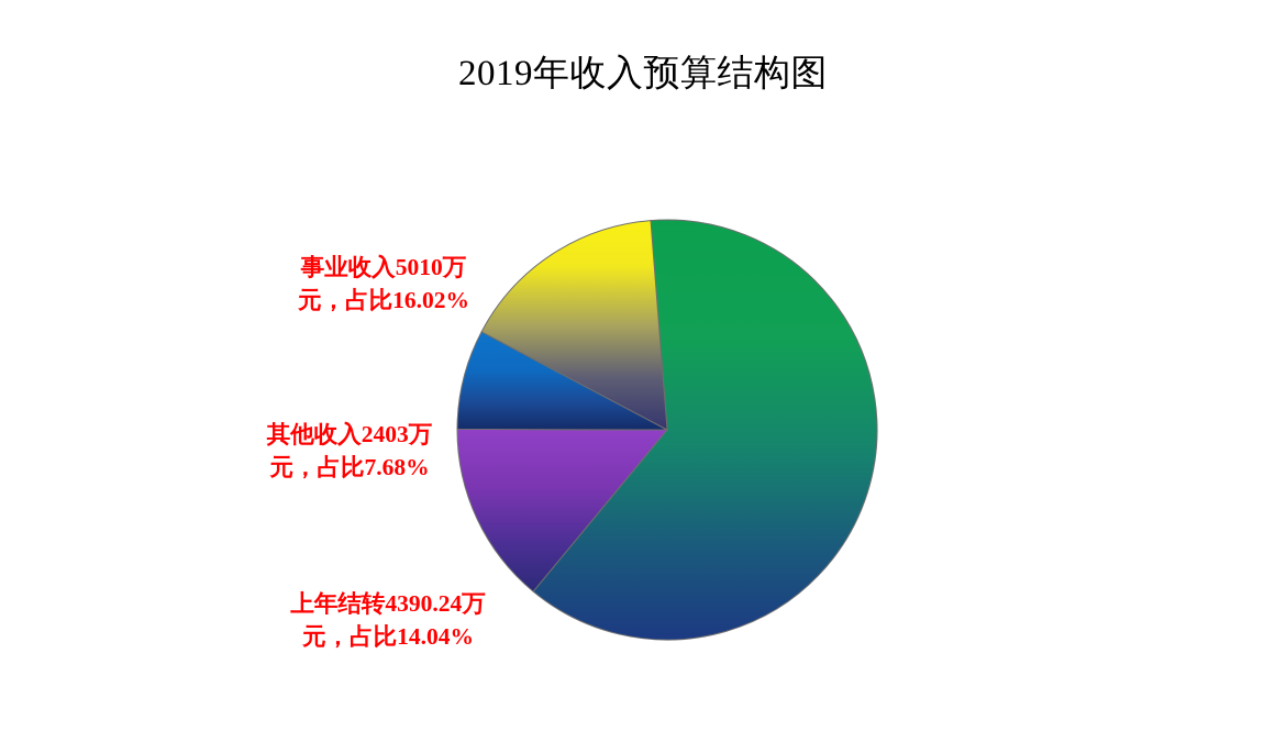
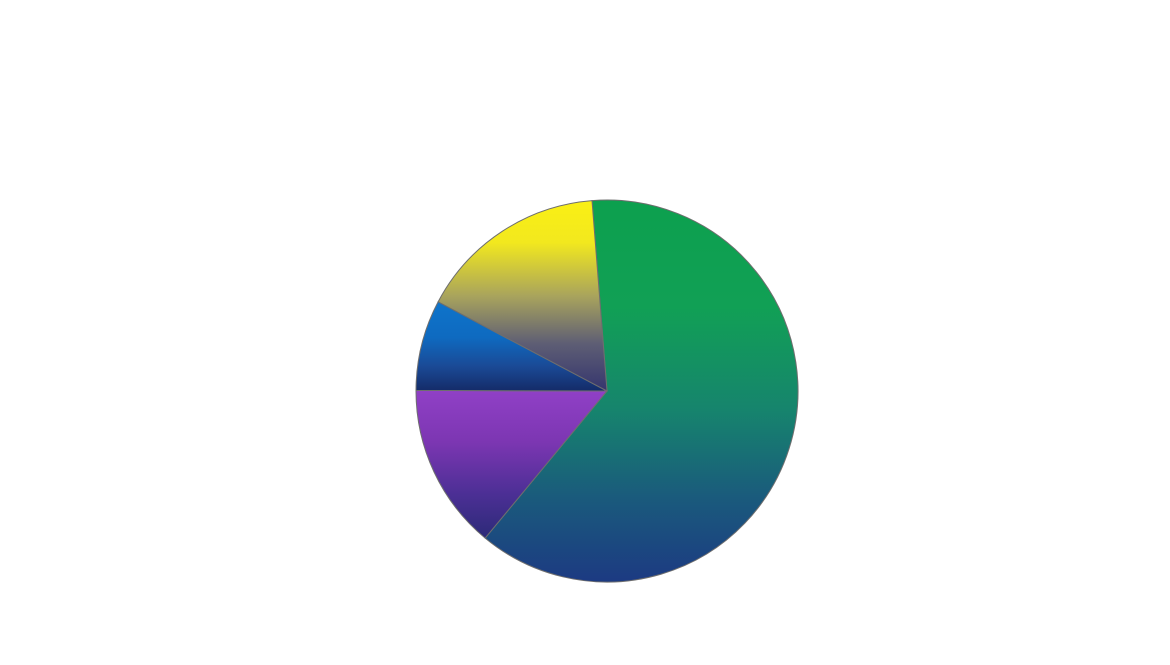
- 2019年收入预算结构图
- 事业收入5010万
- 元，占比16.02%
- 其他收入2403万
- 元，占比7.68%
- 上年结转4390.24万
- 元，占比14.04%
